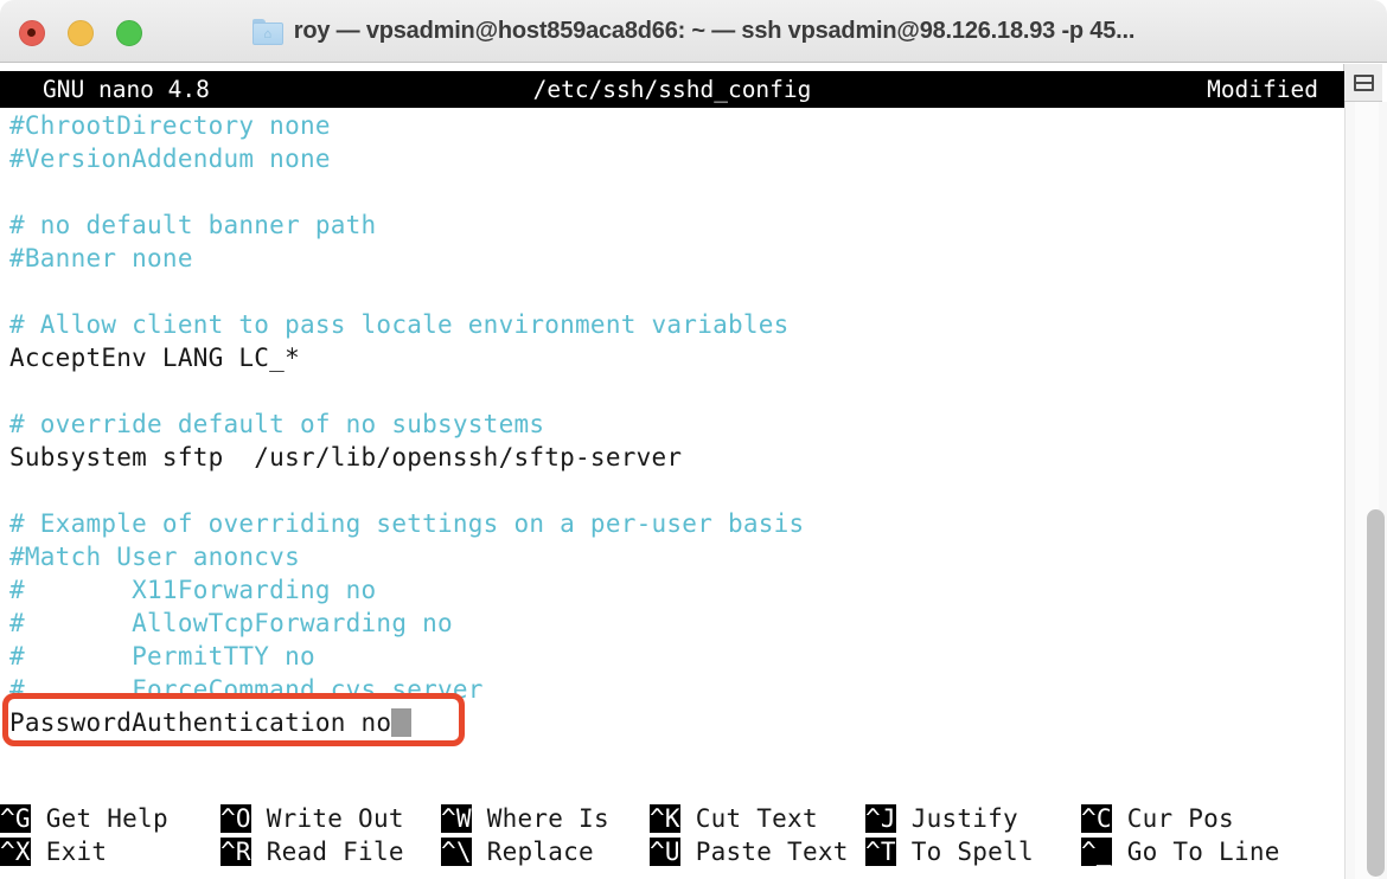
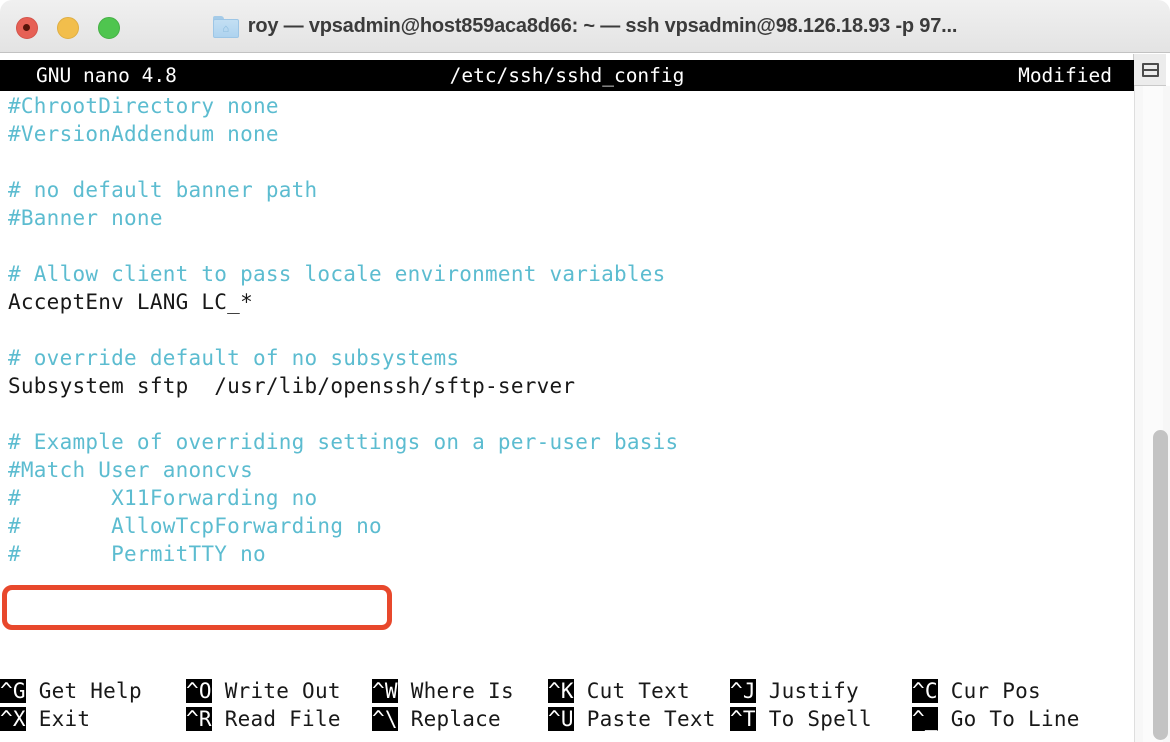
  ⌂
- roy — vpsadmin@host859aca8d66: ~ — ssh vpsadmin@98.126.18.93 -p 45...
+ roy — vpsadmin@host859aca8d66: ~ — ssh vpsadmin@98.126.18.93 -p 97...
  GNU nano 4.8
  /etc/ssh/sshd_config
  Modified
  #ChrootDirectory none
  #VersionAddendum none
  # no default banner path
  #Banner none
  # Allow client to pass locale environment variables
  AcceptEnv LANG LC_*
  # override default of no subsystems
  Subsystem sftp /usr/lib/openssh/sftp-server
  # Example of overriding settings on a per-user basis
  #Match User anoncvs
  # X11Forwarding no
  # AllowTcpForwarding no
  # PermitTTY no
- # ForceCommand cvs server
- PasswordAuthentication no
  ^G Get Help
  ^O Write Out
  ^W Where Is
  ^K Cut Text
  ^J Justify
  ^C Cur Pos
  ^X Exit
  ^R Read File
  ^\ Replace
  ^U Paste Text
  ^T To Spell
  ^_ Go To Line
